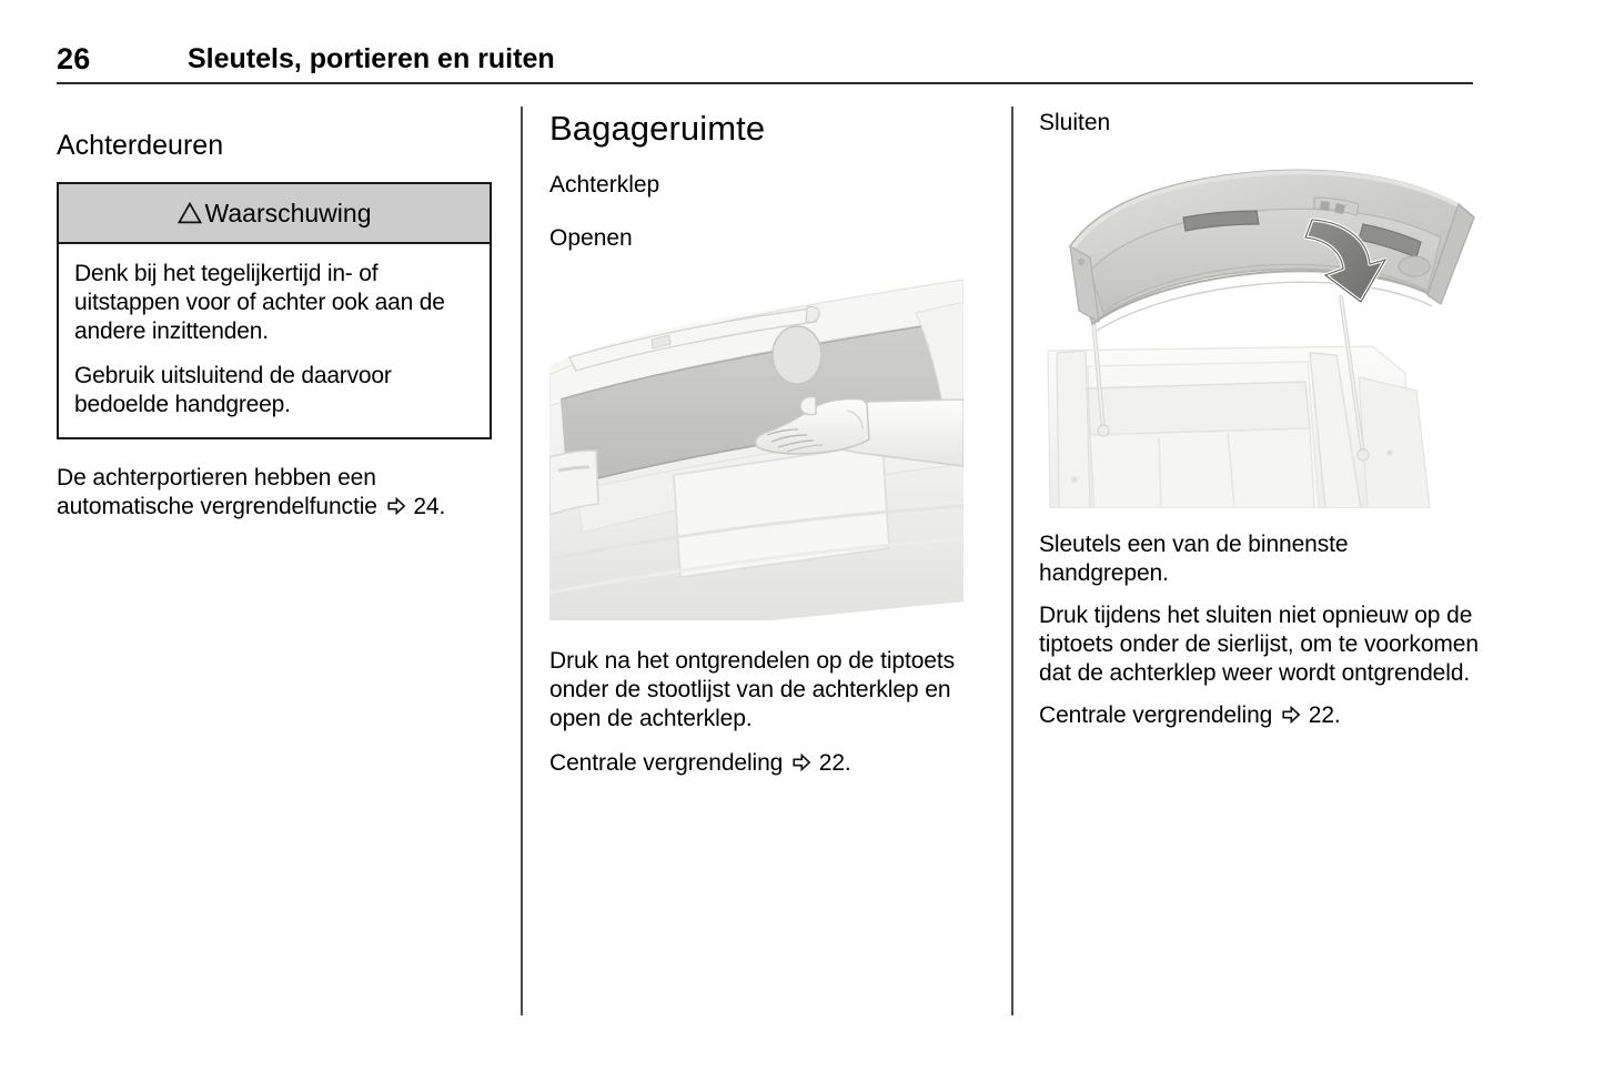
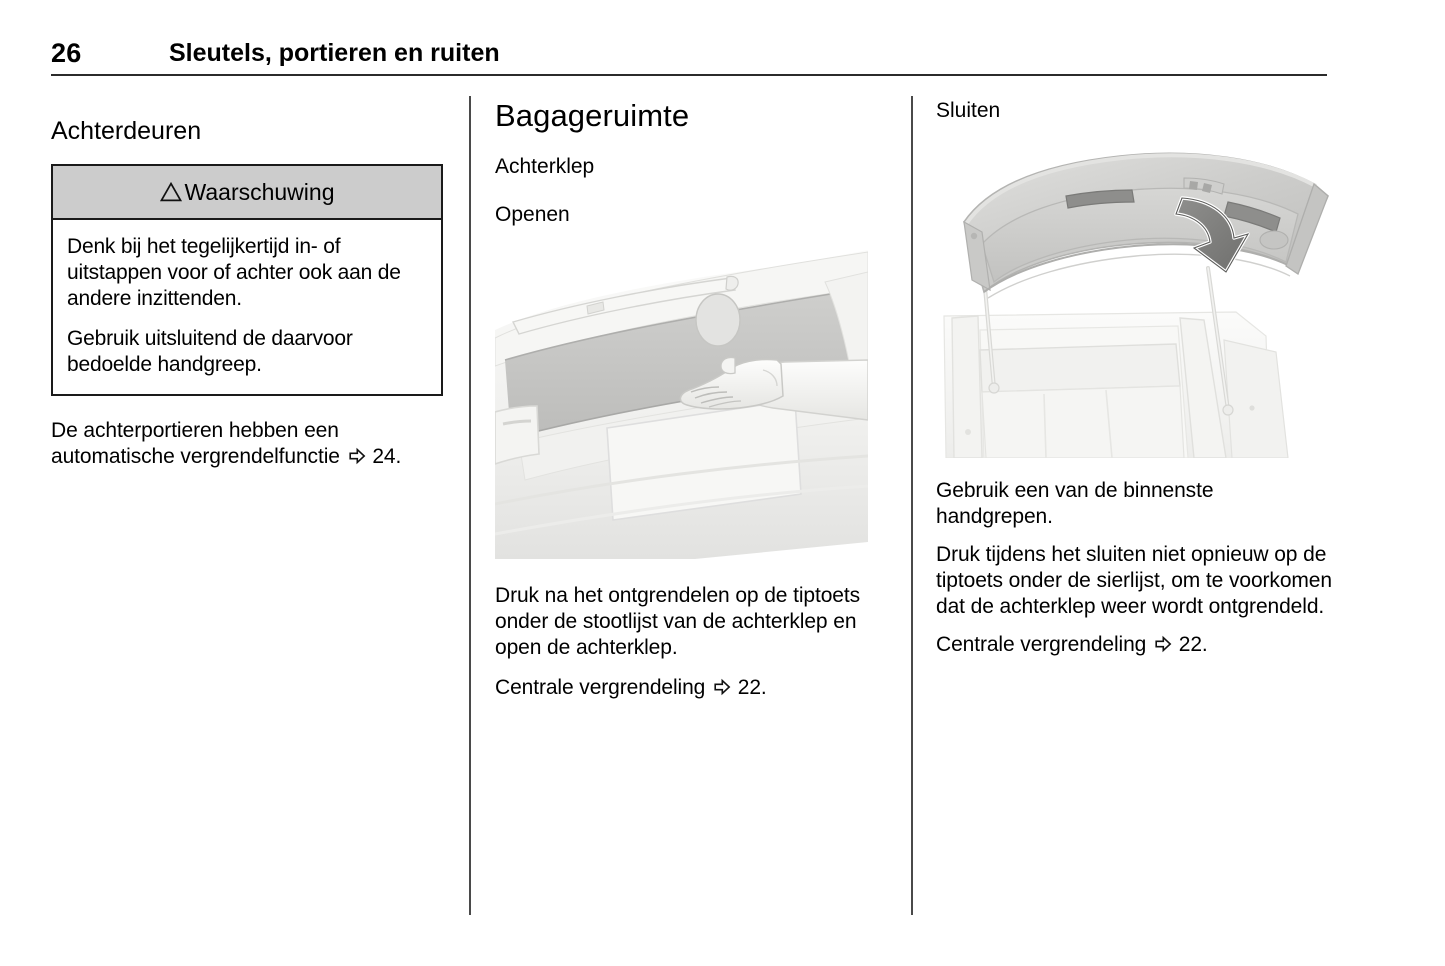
  26
  Sleutels, portieren en ruiten
  Achterdeuren
  Waarschuwing
  Denk bij het tegelijkertijd in- of uitstappen voor of achter ook aan de andere inzittenden.
  Gebruik uitsluitend de daarvoor bedoelde handgreep.
  De achterportieren hebben een automatische vergrendelfunctie 24.
  Bagageruimte
  Achterklep
  Openen
  Druk na het ontgrendelen op de tiptoets onder de stootlijst van de achterklep en open de achterklep.
  Centrale vergrendeling 22.
  Sluiten
- Sleutels een van de binnenste handgrepen.
+ Gebruik een van de binnenste handgrepen.
  Druk tijdens het sluiten niet opnieuw op de tiptoets onder de sierlijst, om te voorkomen dat de achterklep weer wordt ontgrendeld.
  Centrale vergrendeling 22.
